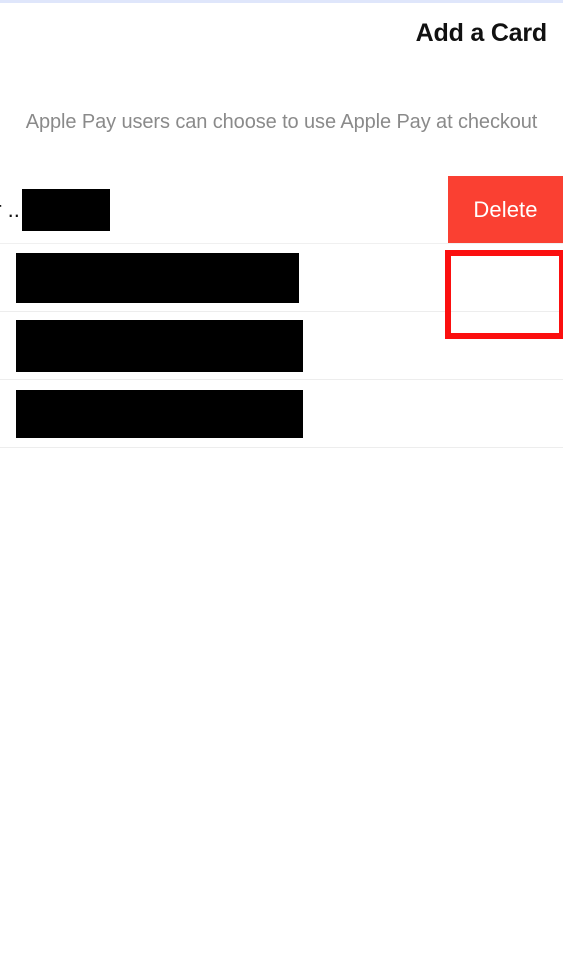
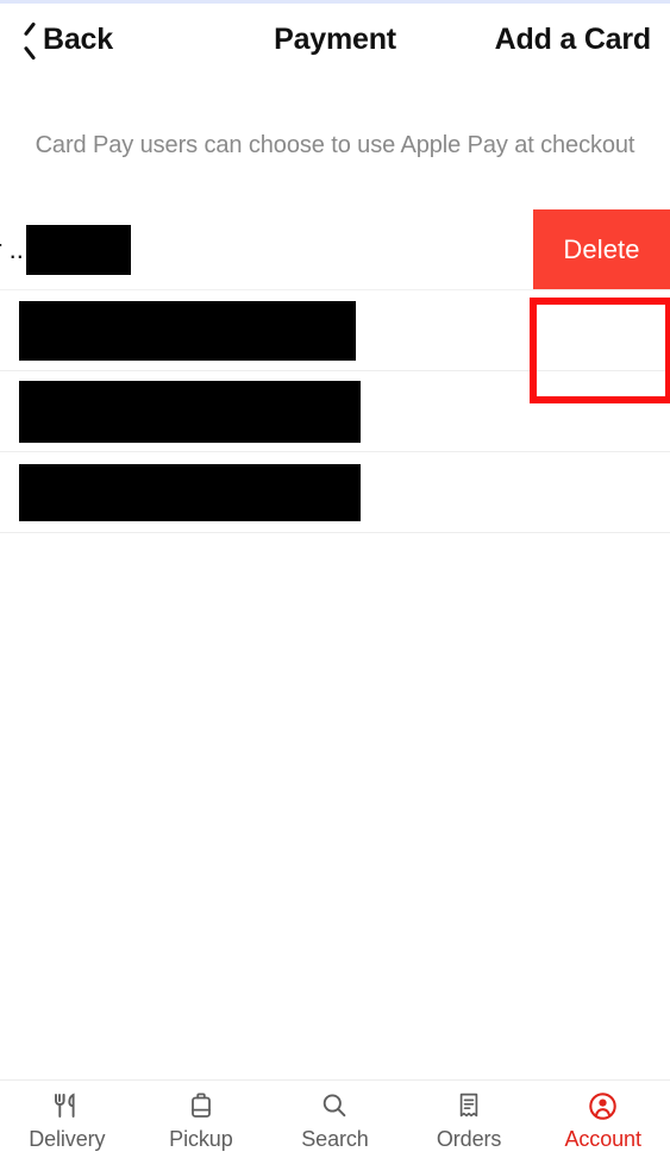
+ Back
+ Payment
  Add a Card
- Apple Pay users can choose to use Apple Pay at checkout
+ Card Pay users can choose to use Apple Pay at checkout
  Delete
+ Delivery
+ Pickup
+ Search
+ Orders
+ Account
